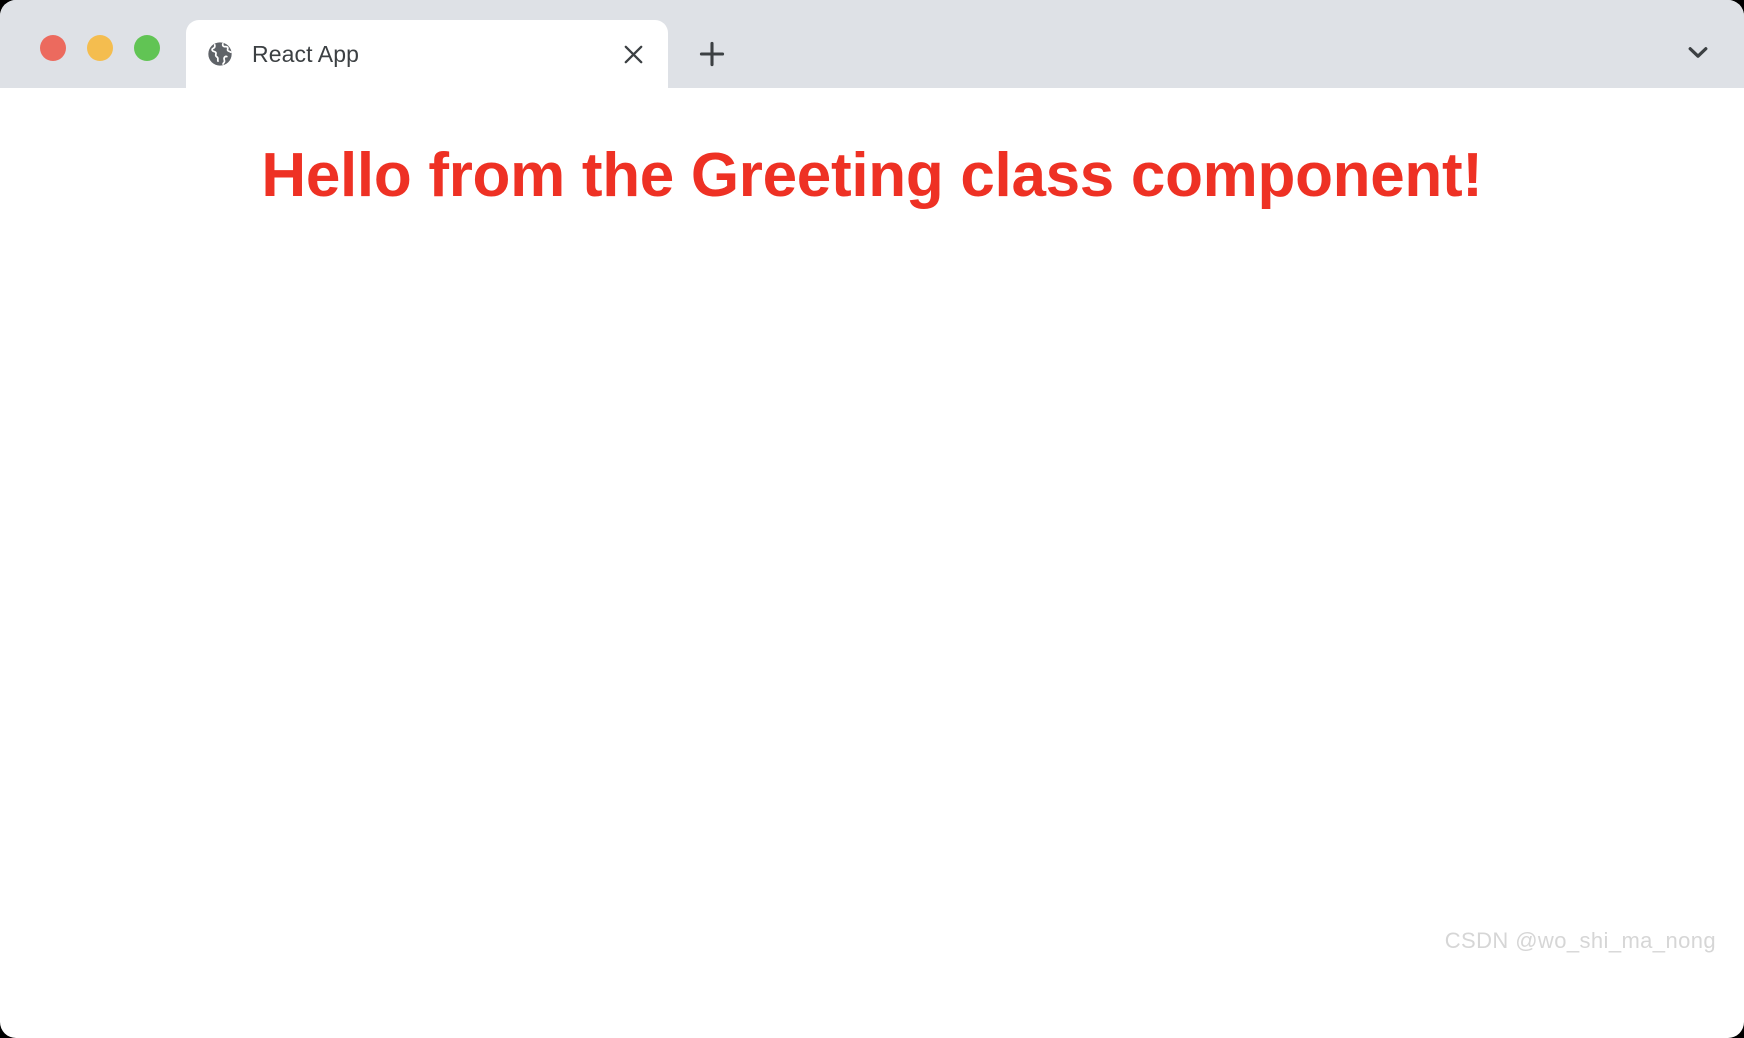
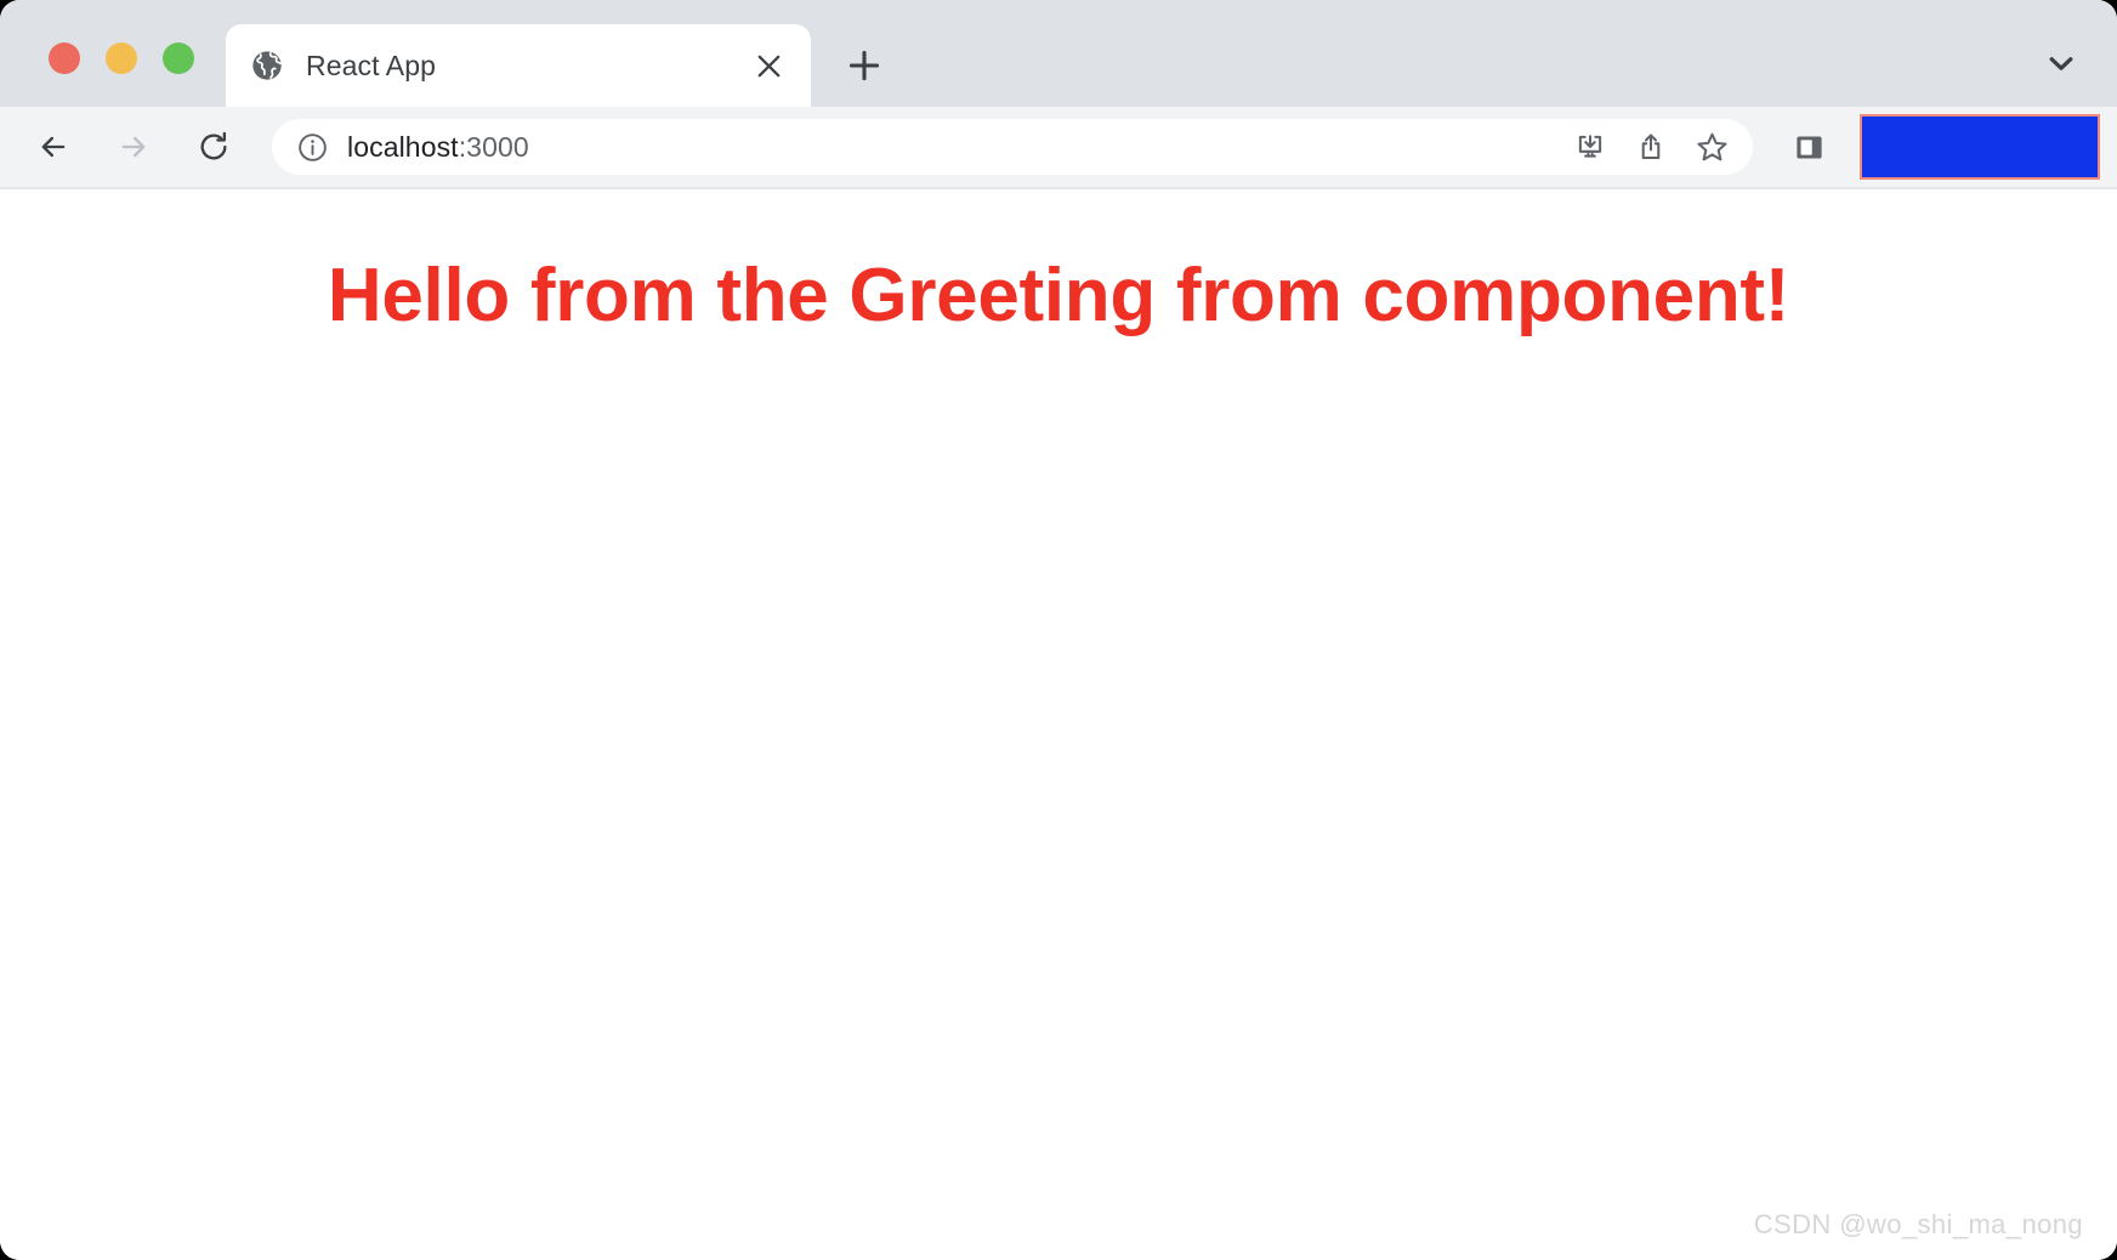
  React App
+ localhost:3000
- Hello from the Greeting class component!
+ Hello from the Greeting from component!
  CSDN @wo_shi_ma_nong
